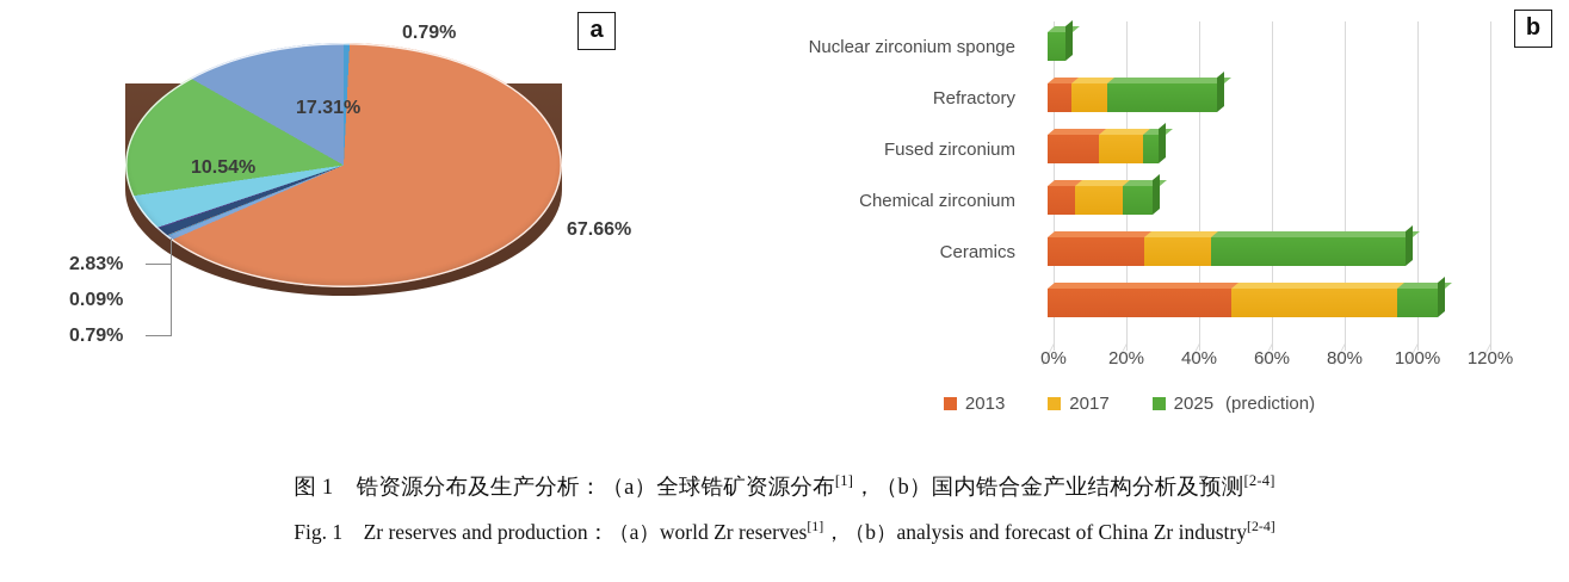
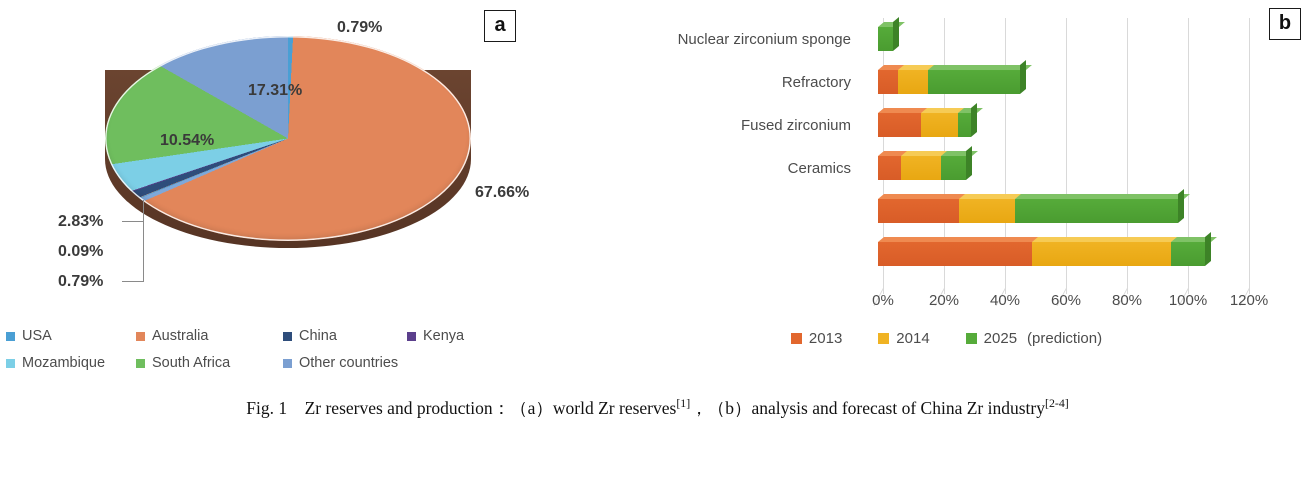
  a
  0.79%
  17.31%
  10.54%
  67.66%
  2.83%
  0.09%
  0.79%
+ USA
+ Australia
+ China
+ Kenya
+ Mozambique
+ South Africa
+ Other countries
  b
  Nuclear zirconium sponge
  Refractory
  Fused zirconium
- Chemical zirconium
  Ceramics
  0%
  20%
  40%
  60%
  80%
  100%
  120%
  2013
- 2017
+ 2014
  2025
  (prediction)
- 图 1 锆资源分布及生产分析：（a）全球锆矿资源分布[1]，（b）国内锆合金产业结构分析及预测[2-4]
  Fig. 1 Zr reserves and production：（a）world Zr reserves[1]，（b）analysis and forecast of China Zr industry[2-4]
